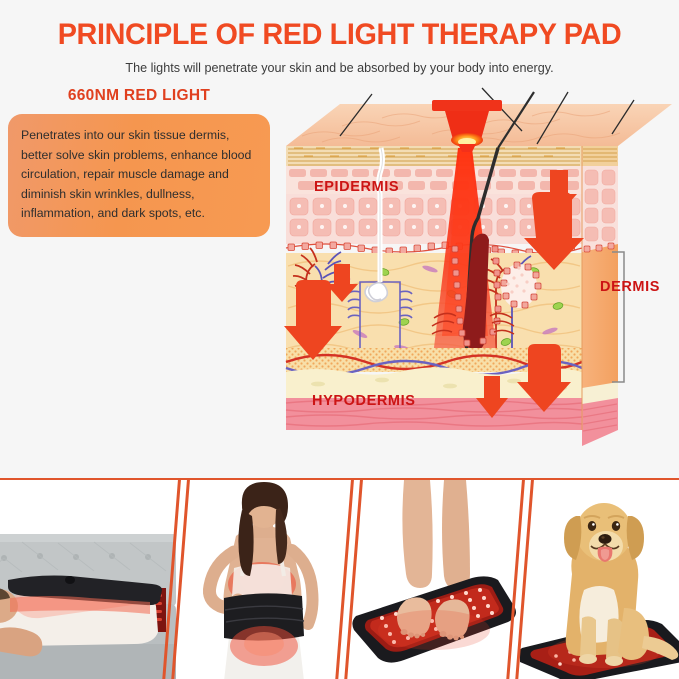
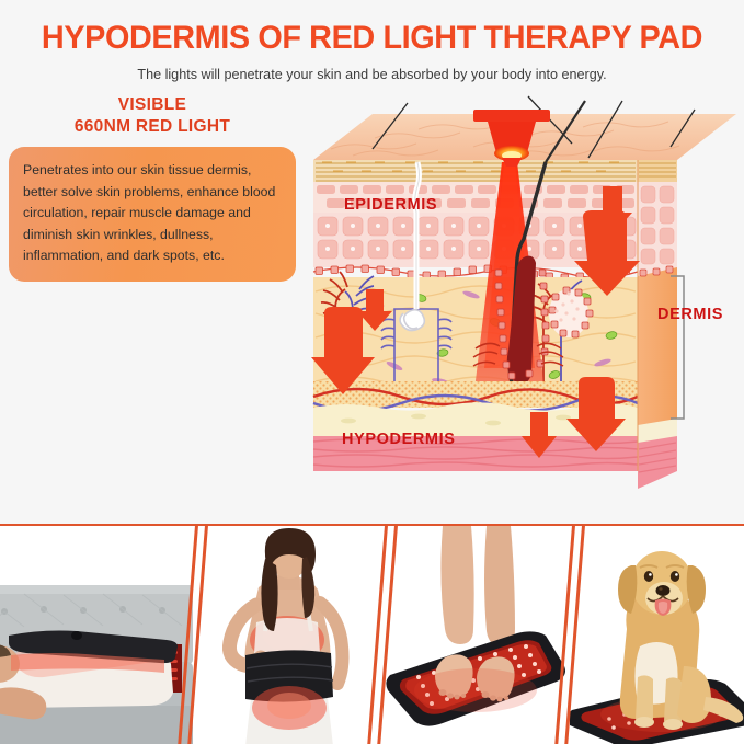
- PRINCIPLE OF RED LIGHT THERAPY PAD
+ HYPODERMIS OF RED LIGHT THERAPY PAD
  The lights will penetrate your skin and be absorbed by your body into energy.
+ VISIBLE
  660NM RED LIGHT
  Penetrates into our skin tissue dermis, better solve skin problems, enhance blood circulation, repair muscle damage and diminish skin wrinkles, dullness, inflammation, and dark spots, etc.
  EPIDERMIS
  DERMIS
  HYPODERMIS
